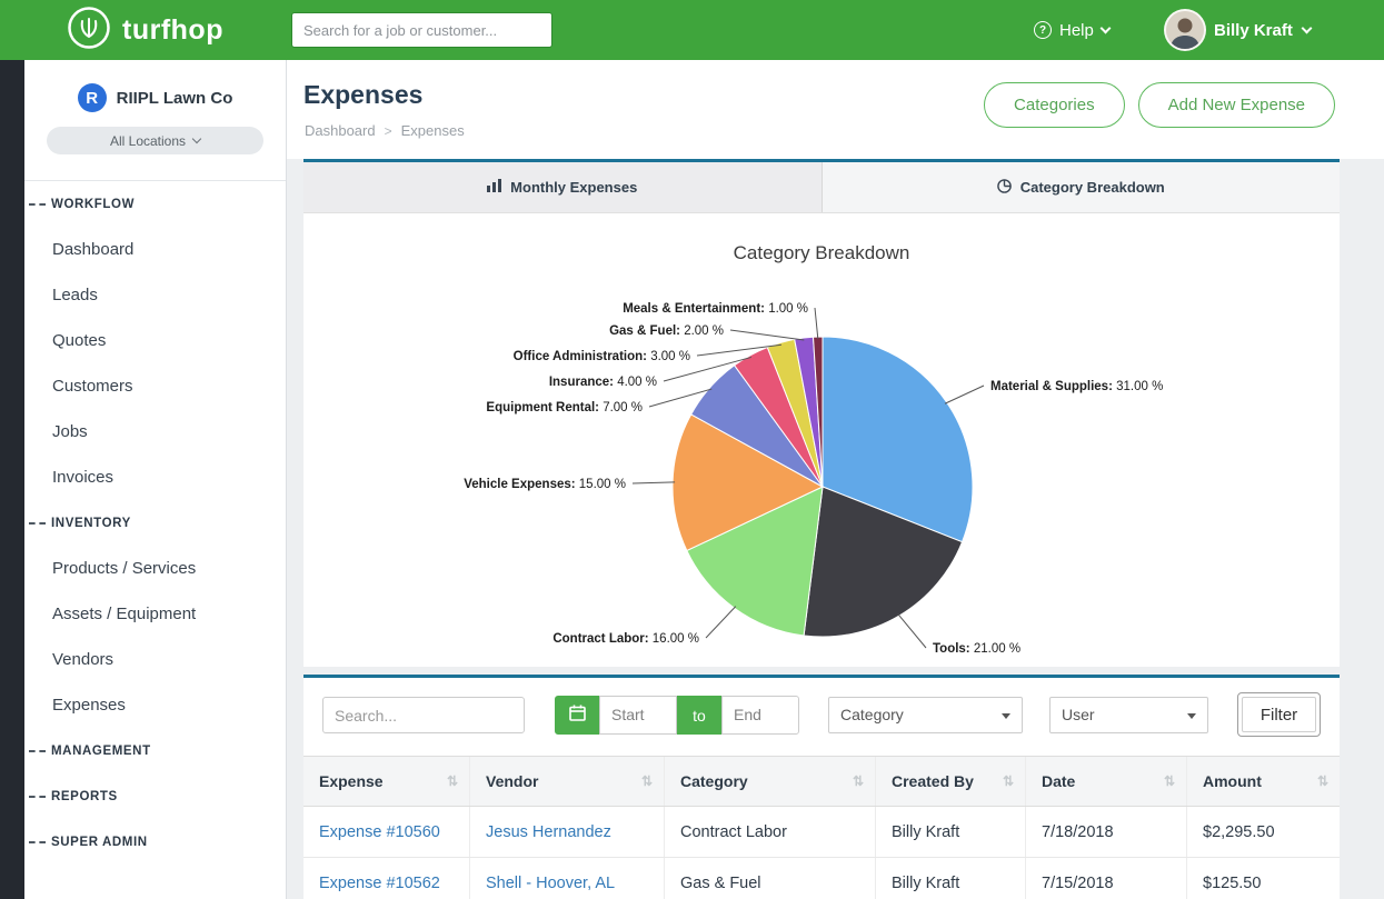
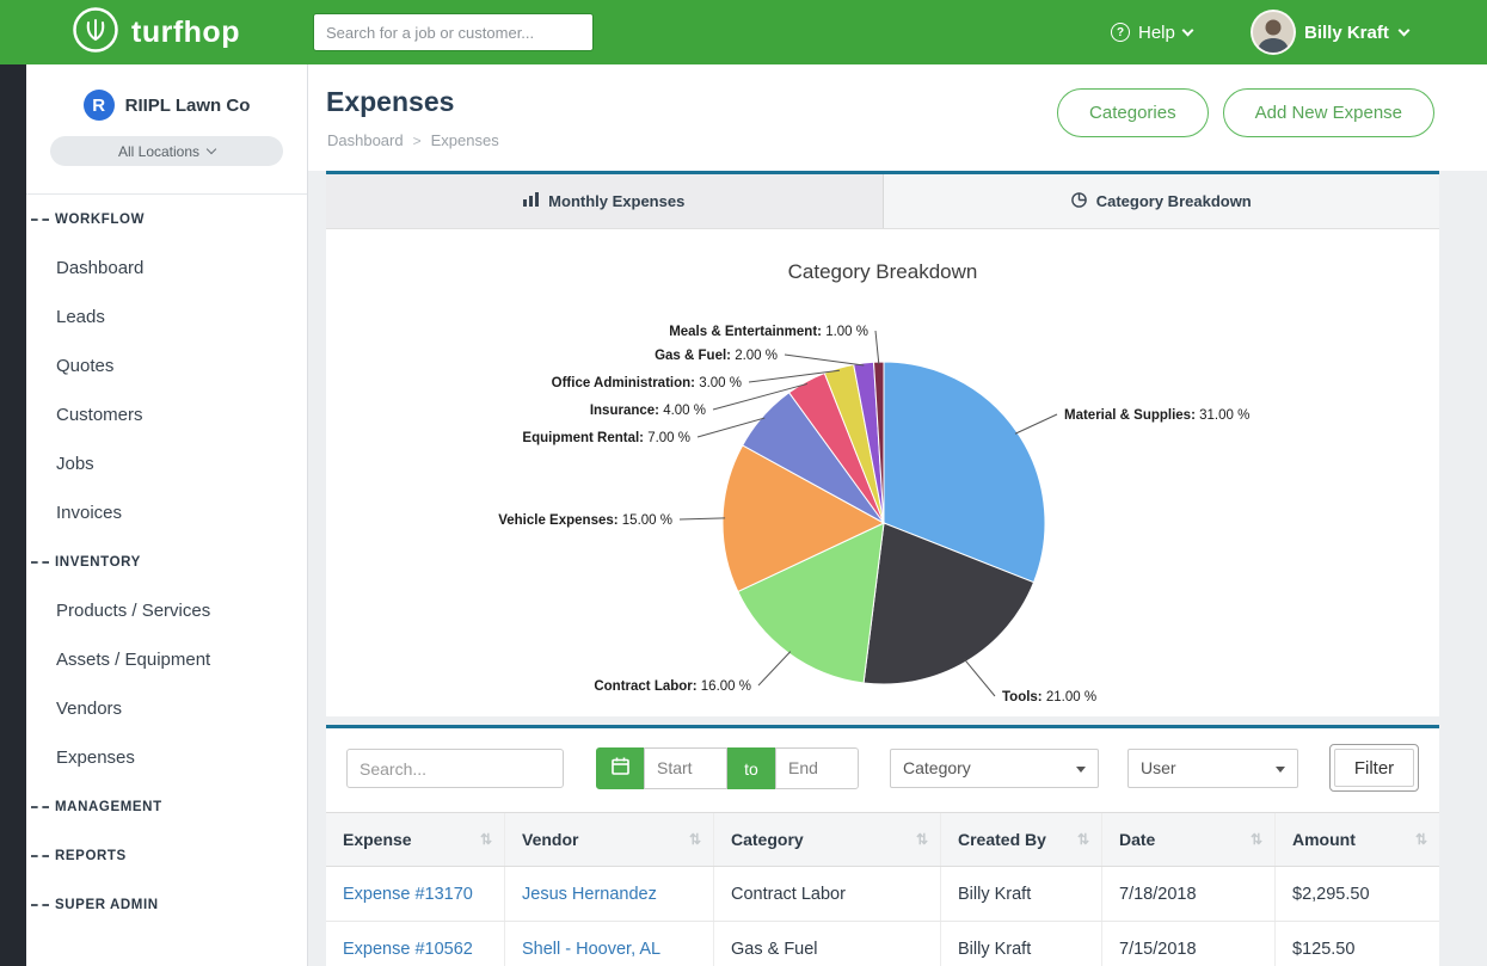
  turfhop
  Search for a job or customer...
  ?
  Help
  Billy Kraft
  R
  RIIPL Lawn Co
  All Locations
  WORKFLOW
  Dashboard
  Leads
  Quotes
  Customers
  Jobs
  Invoices
  INVENTORY
  Products / Services
  Assets / Equipment
  Vendors
  Expenses
  MANAGEMENT
  REPORTS
  SUPER ADMIN
  Expenses
  Dashboard
  >
  Expenses
  Categories
  Add New Expense
  Monthly Expenses
  Category Breakdown
  Category Breakdown
  Material & Supplies: 31.00 %
  Tools: 21.00 %
  Contract Labor: 16.00 %
  Vehicle Expenses: 15.00 %
  Equipment Rental: 7.00 %
  Insurance: 4.00 %
  Office Administration: 3.00 %
  Gas & Fuel: 2.00 %
  Meals & Entertainment: 1.00 %
  Search...
  Start
  to
  End
  Category
  User
  Filter
  Expense
  ⇅
  Vendor
  ⇅
  Category
  ⇅
  Created By
  ⇅
  Date
  ⇅
  Amount
  ⇅
- Expense #10560
+ Expense #13170
  Jesus Hernandez
  Contract Labor
  Billy Kraft
  7/18/2018
  $2,295.50
  Expense #10562
  Shell - Hoover, AL
  Gas & Fuel
  Billy Kraft
  7/15/2018
  $125.50
